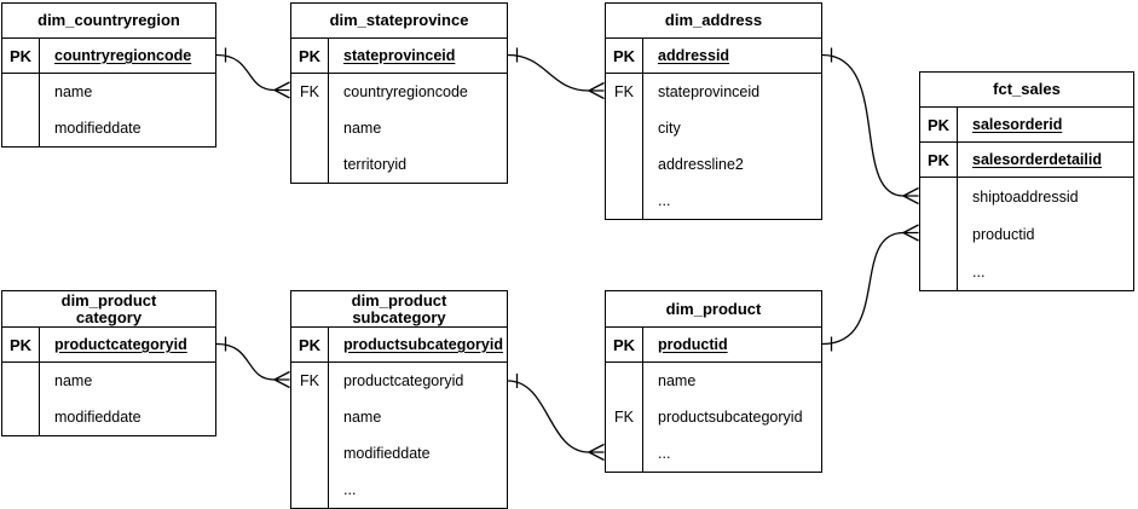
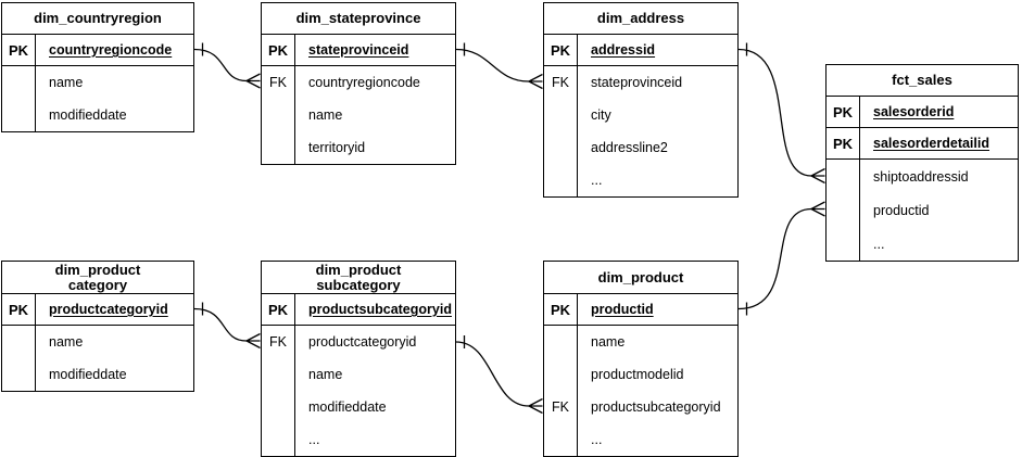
  dim_countryregion
  PK
  countryregioncode
  name
  modifieddate
  dim_stateprovince
  PK
  stateprovinceid
  FK
  countryregioncode
  name
  territoryid
  dim_address
  PK
  addressid
  FK
  stateprovinceid
  city
  addressline2
  ...
  fct_sales
  PK
  salesorderid
  PK
  salesorderdetailid
  shiptoaddressid
  productid
  ...
  dim_product
  category
  PK
  productcategoryid
  name
  modifieddate
  dim_product
  subcategory
  PK
  productsubcategoryid
  FK
  productcategoryid
  name
  modifieddate
  ...
  dim_product
  PK
  productid
  name
+ productmodelid
  FK
  productsubcategoryid
  ...
